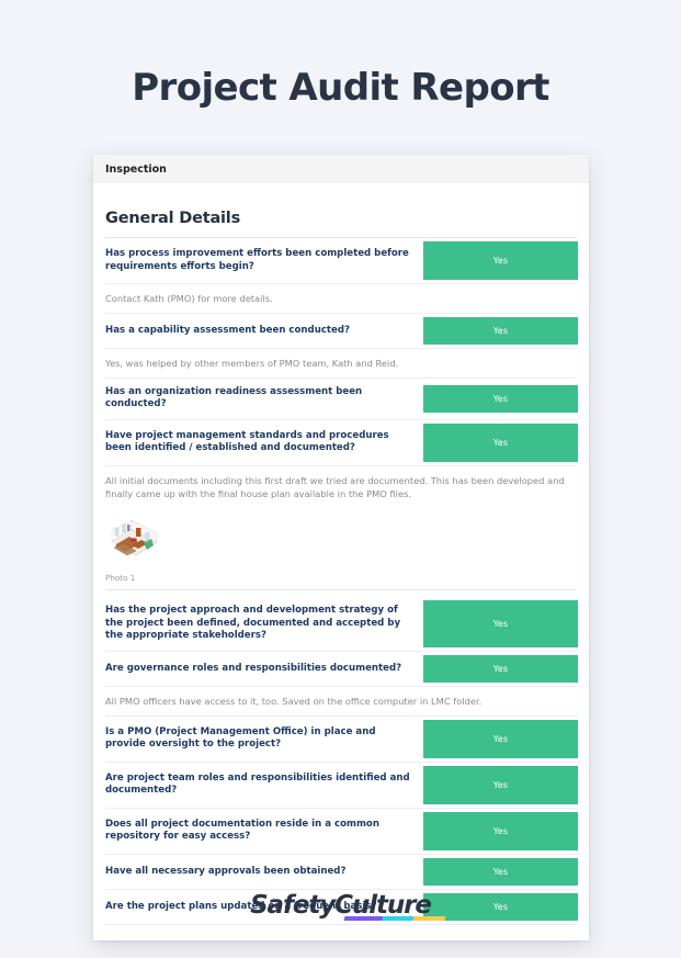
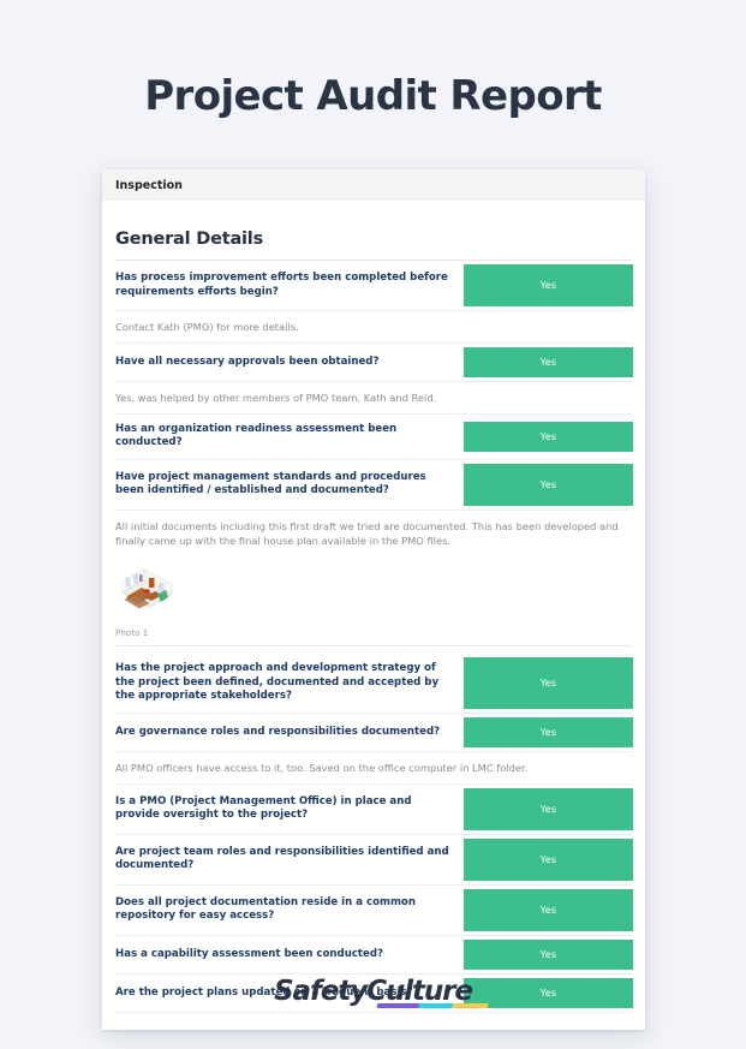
  Project Audit Report
  Inspection
  General Details
  Has process improvement efforts been completed before requirements efforts begin?
  Yes
  Contact Kath (PMO) for more details.
- Has a capability assessment been conducted?
+ Have all necessary approvals been obtained?
  Yes
  Yes, was helped by other members of PMO team, Kath and Reid.
  Has an organization readiness assessment been conducted?
  Yes
  Have project management standards and procedures been identified / established and documented?
  Yes
  All initial documents including this first draft we tried are documented. This has been developed and finally came up with the final house plan available in the PMO files.
  Photo 1
  Has the project approach and development strategy of the project been defined, documented and accepted by the appropriate stakeholders?
  Yes
  Are governance roles and responsibilities documented?
  Yes
  All PMO officers have access to it, too. Saved on the office computer in LMC folder.
  Is a PMO (Project Management Office) in place and provide oversight to the project?
  Yes
  Are project team roles and responsibilities identified and documented?
  Yes
  Does all project documentation reside in a common repository for easy access?
  Yes
- Have all necessary approvals been obtained?
+ Has a capability assessment been conducted?
  Yes
  Are the project plans updated on a frequent basis?
  Yes
  SafetyCulture
